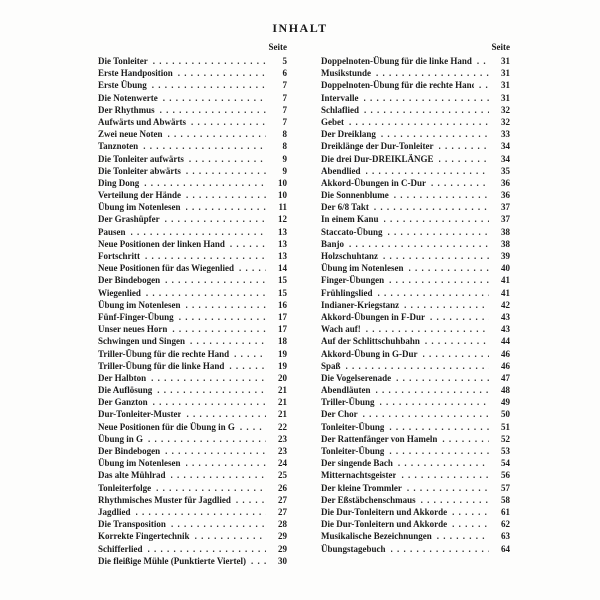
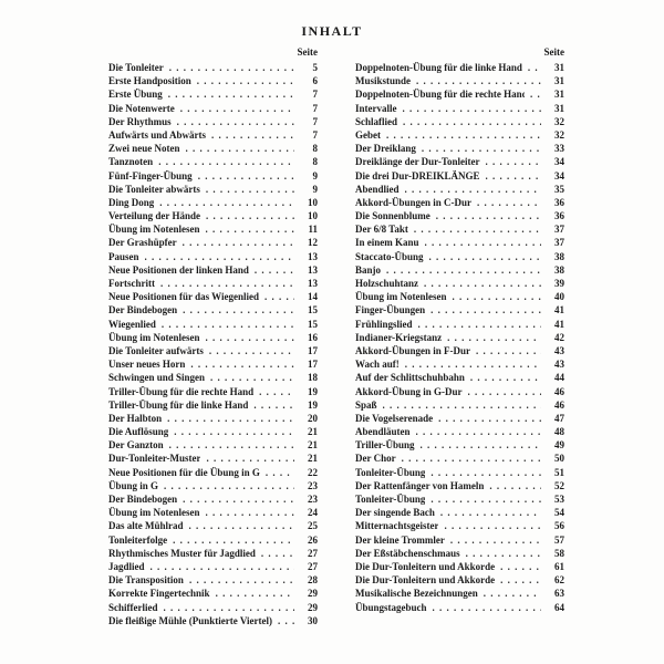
  INHALT
  Seite
  Die Tonleiter
  5
  Erste Handposition
  6
  Erste Übung
  7
  Die Notenwerte
  7
  Der Rhythmus
  7
  Aufwärts und Abwärts
  7
  Zwei neue Noten
  8
  Tanznoten
  8
- Die Tonleiter aufwärts
+ Fünf-Finger-Übung
  9
  Die Tonleiter abwärts
  9
  Ding Dong
  10
  Verteilung der Hände
  10
  Übung im Notenlesen
  11
  Der Grashüpfer
  12
  Pausen
  13
  Neue Positionen der linken Hand
  13
  Fortschritt
  13
  Neue Positionen für das Wiegenlied
  14
  Der Bindebogen
  15
  Wiegenlied
  15
  Übung im Notenlesen
  16
- Fünf-Finger-Übung
+ Die Tonleiter aufwärts
  17
  Unser neues Horn
  17
  Schwingen und Singen
  18
  Triller-Übung für die rechte Hand
  19
  Triller-Übung für die linke Hand
  19
  Der Halbton
  20
  Die Auflösung
  21
  Der Ganzton
  21
  Dur-Tonleiter-Muster
  21
  Neue Positionen für die Übung in G
  22
  Übung in G
  23
  Der Bindebogen
  23
  Übung im Notenlesen
  24
  Das alte Mühlrad
  25
  Tonleiterfolge
  26
  Rhythmisches Muster für Jagdlied
  27
  Jagdlied
  27
  Die Transposition
  28
  Korrekte Fingertechnik
  29
  Schifferlied
  29
  Die fleißige Mühle (Punktierte Viertel)
  30
  Seite
  Doppelnoten-Übung für die linke Hand
  31
  Musikstunde
  31
  Doppelnoten-Übung für die rechte Han
  31
  Intervalle
  31
  Schlaflied
  32
  Gebet
  32
  Der Dreiklang
  33
  Dreiklänge der Dur-Tonleiter
  34
  Die drei Dur-DREIKLÄNGE
  34
  Abendlied
  35
  Akkord-Übungen in C-Dur
  36
  Die Sonnenblume
  36
  Der 6/8 Takt
  37
  In einem Kanu
  37
  Staccato-Übung
  38
  Banjo
  38
  Holzschuhtanz
  39
  Übung im Notenlesen
  40
  Finger-Übungen
  41
  Frühlingslied
  41
  Indianer-Kriegstanz
  42
  Akkord-Übungen in F-Dur
  43
  Wach auf!
  43
  Auf der Schlittschuhbahn
  44
  Akkord-Übung in G-Dur
  46
  Spaß
  46
  Die Vogelserenade
  47
  Abendläuten
  48
  Triller-Übung
  49
  Der Chor
  50
  Tonleiter-Übung
  51
  Der Rattenfänger von Hameln
  52
  Tonleiter-Übung
  53
  Der singende Bach
  54
  Mitternachtsgeister
  56
  Der kleine Trommler
  57
  Der Eßstäbchenschmaus
  58
  Die Dur-Tonleitern und Akkorde
  61
  Die Dur-Tonleitern und Akkorde
  62
  Musikalische Bezeichnungen
  63
  Übungstagebuch
  64
